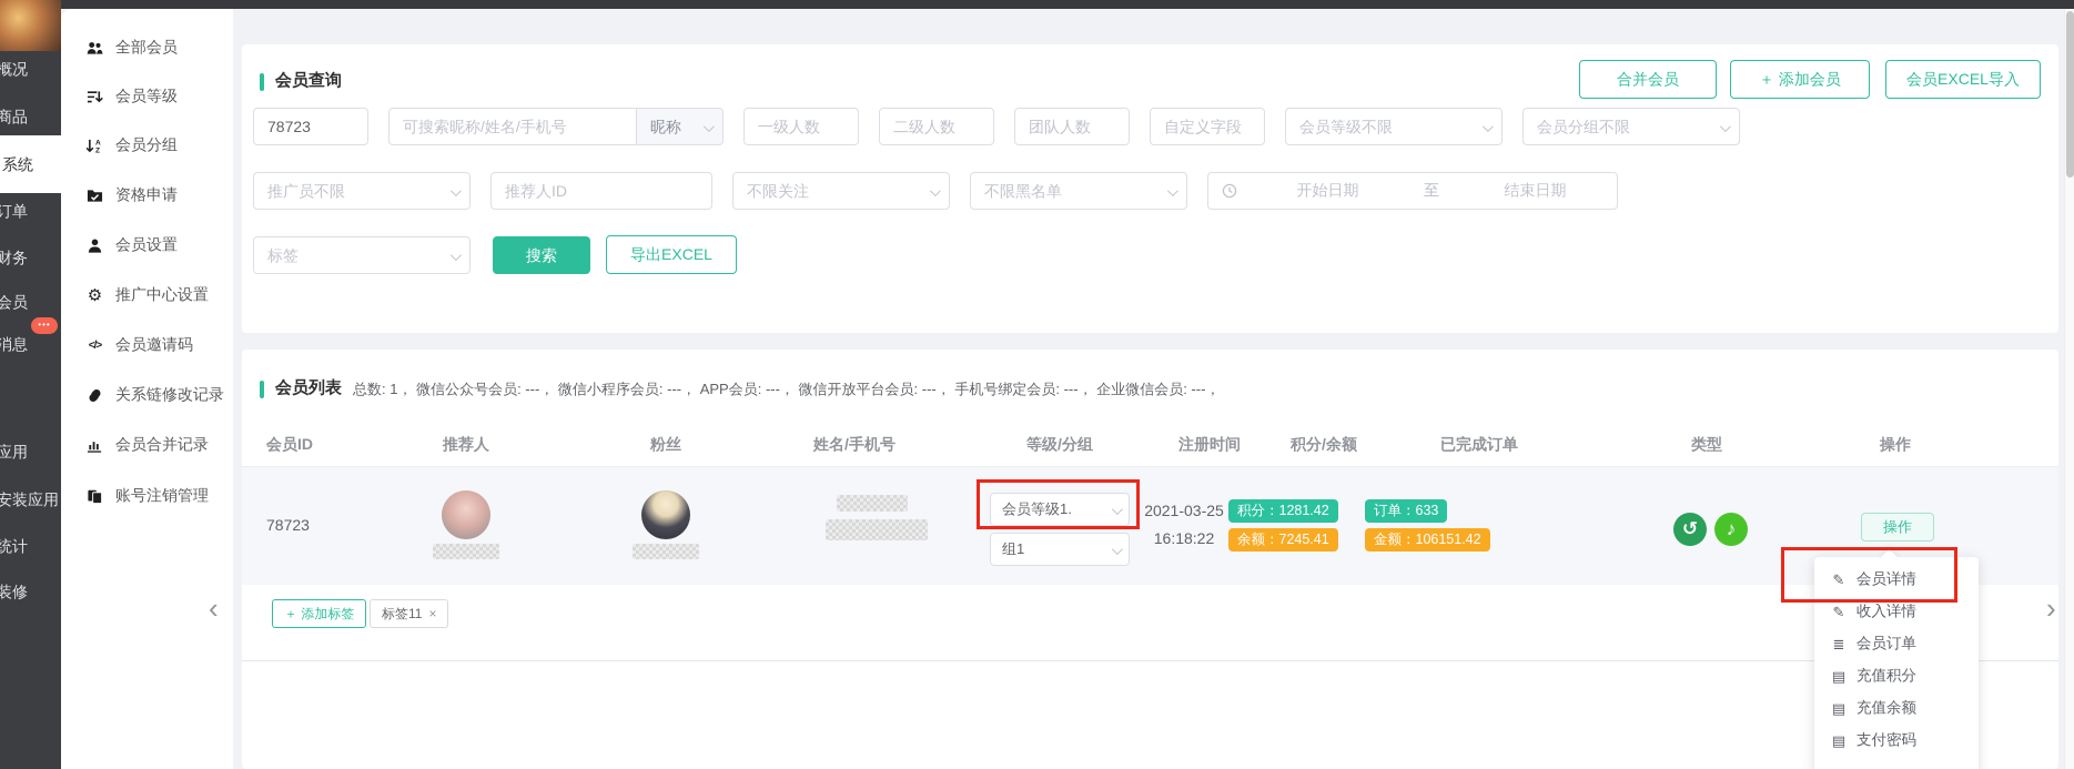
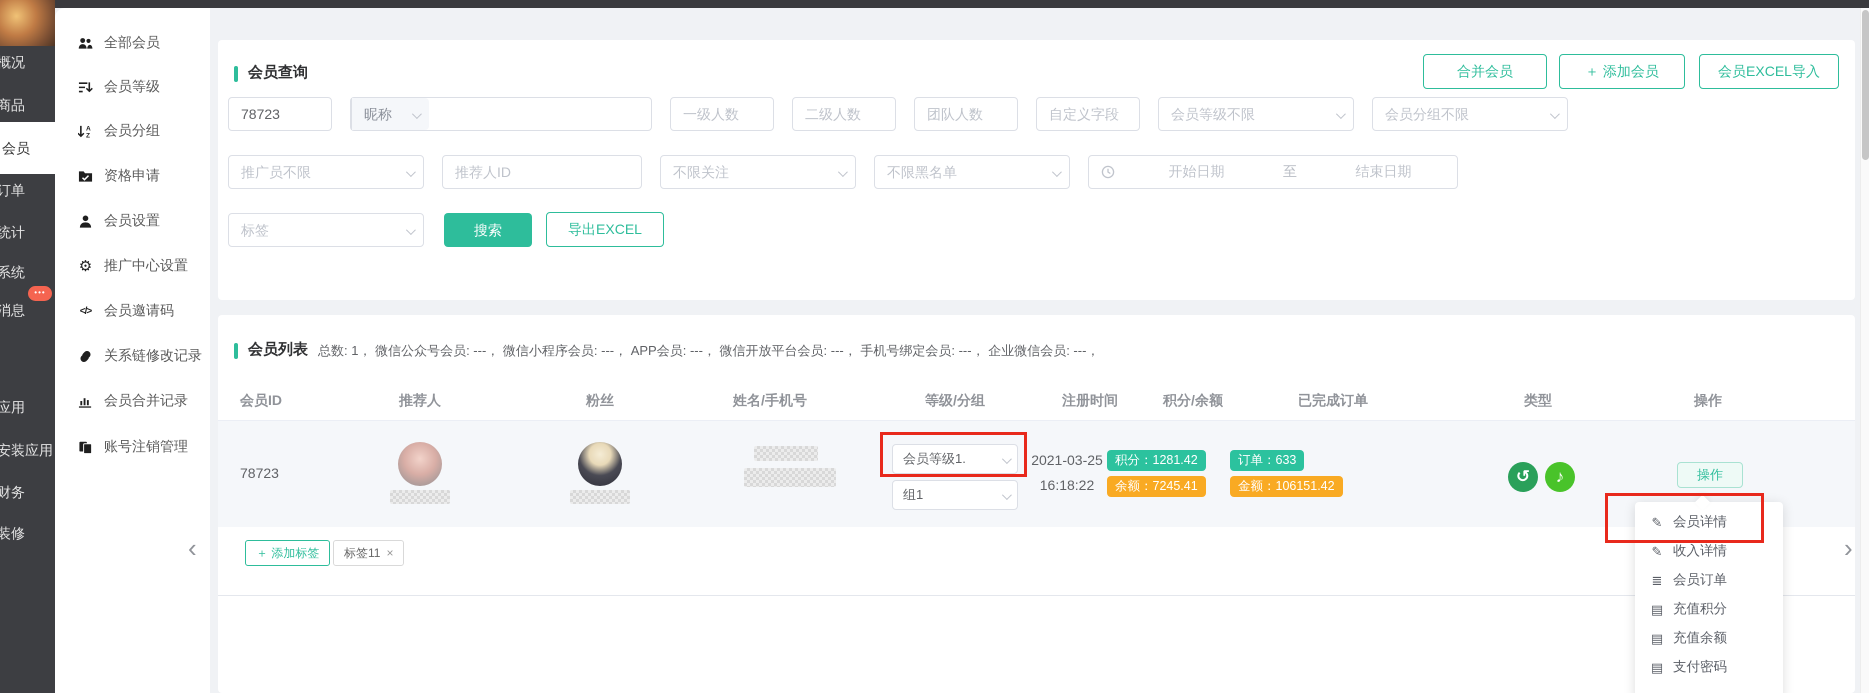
  概况
  商品
- 系统
+ 会员
  订单
- 财务
+ 统计
- 会员
+ 系统
  消息
  应用
  安装应用
- 统计
+ 财务
  装修
  •••
  全部会员
  会员等级
  会员分组
  资格申请
  会员设置
  ⚙
  推广中心设置
  </>
  会员邀请码
  关系链修改记录
  会员合并记录
  账号注销管理
  会员查询
  合并会员
  ＋ 添加会员
  会员EXCEL导入
  78723
- 可搜索昵称/姓名/手机号
  昵称
  一级人数
  二级人数
  团队人数
  自定义字段
  会员等级不限
  会员分组不限
  推广员不限
  推荐人ID
  不限关注
  不限黑名单
  开始日期
  至
  结束日期
  标签
  搜索
  导出EXCEL
  会员列表
  总数: 1， 微信公众号会员: ---， 微信小程序会员: ---， APP会员: ---， 微信开放平台会员: ---， 手机号绑定会员: ---， 企业微信会员: ---，
  会员ID
  推荐人
  粉丝
  姓名/手机号
  等级/分组
  注册时间
  积分/余额
  已完成订单
  类型
  操作
  78723
  会员等级1.
  组1
  2021-03-25
  16:18:22
  积分：1281.42
  余额：7245.41
  订单：633
  金额：106151.42
  ↺
  ♪
  操作
  ＋ 添加标签
  标签11 ×
  ‹
  ›
  ✎
  会员详情
  ✎
  收入详情
  ≣
  会员订单
  ▤
  充值积分
  ▤
  充值余额
  ▤
  支付密码
